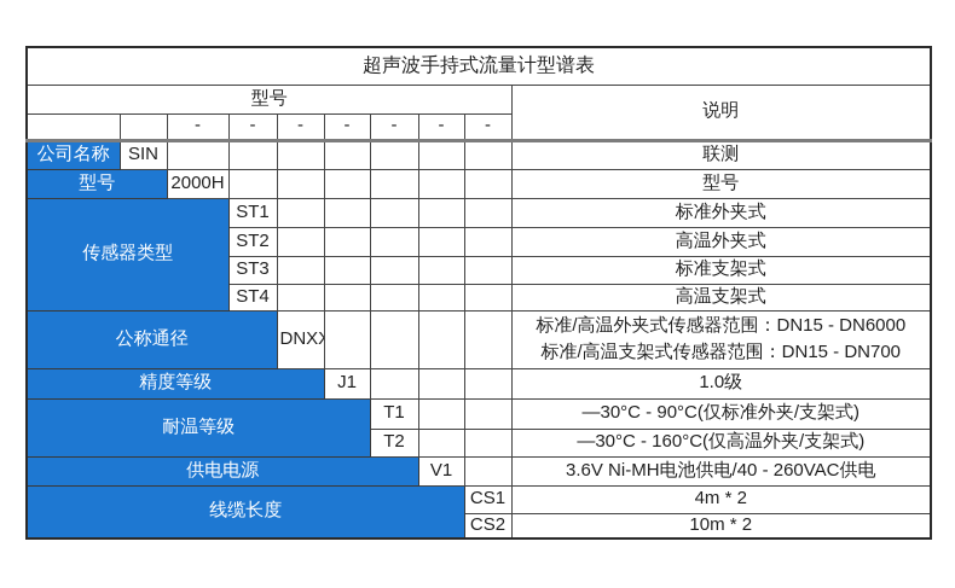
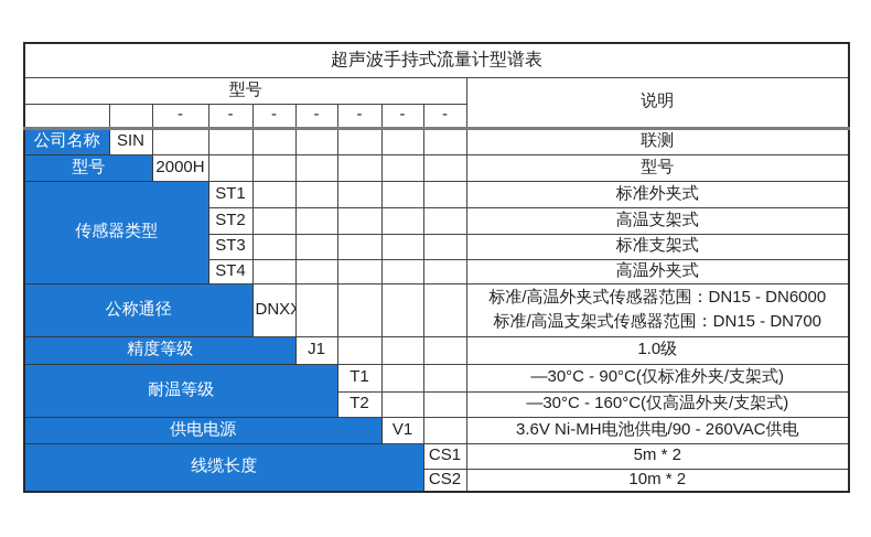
  超声波手持式流量计型谱表
  型号	说明
  		-	-	-	-	-	-	-
  公司名称	SIN								联测
  型号	2000H							型号
  传感器类型	ST1						标准外夹式
- ST2						高温外夹式
+ ST2						高温支架式
  ST3						标准支架式
- ST4						高温支架式
+ ST4						高温外夹式
  公称通径	DNX					标准/高温外夹式传感器范围：DN15 - DN6000 标准/高温支架式传感器范围：DN15 - DN700
  精度等级	J1				1.0级
  耐温等级	T1			—30°C - 90°C(仅标准外夹/支架式)
  T2			—30°C - 160°C(仅高温外夹/支架式)
- 供电电源	V1		3.6V Ni-MH电池供电/40 - 260VAC供电
+ 供电电源	V1		3.6V Ni-MH电池供电/90 - 260VAC供电
- 线缆长度	CS1	4m * 2
+ 线缆长度	CS1	5m * 2
  CS2	10m * 2
